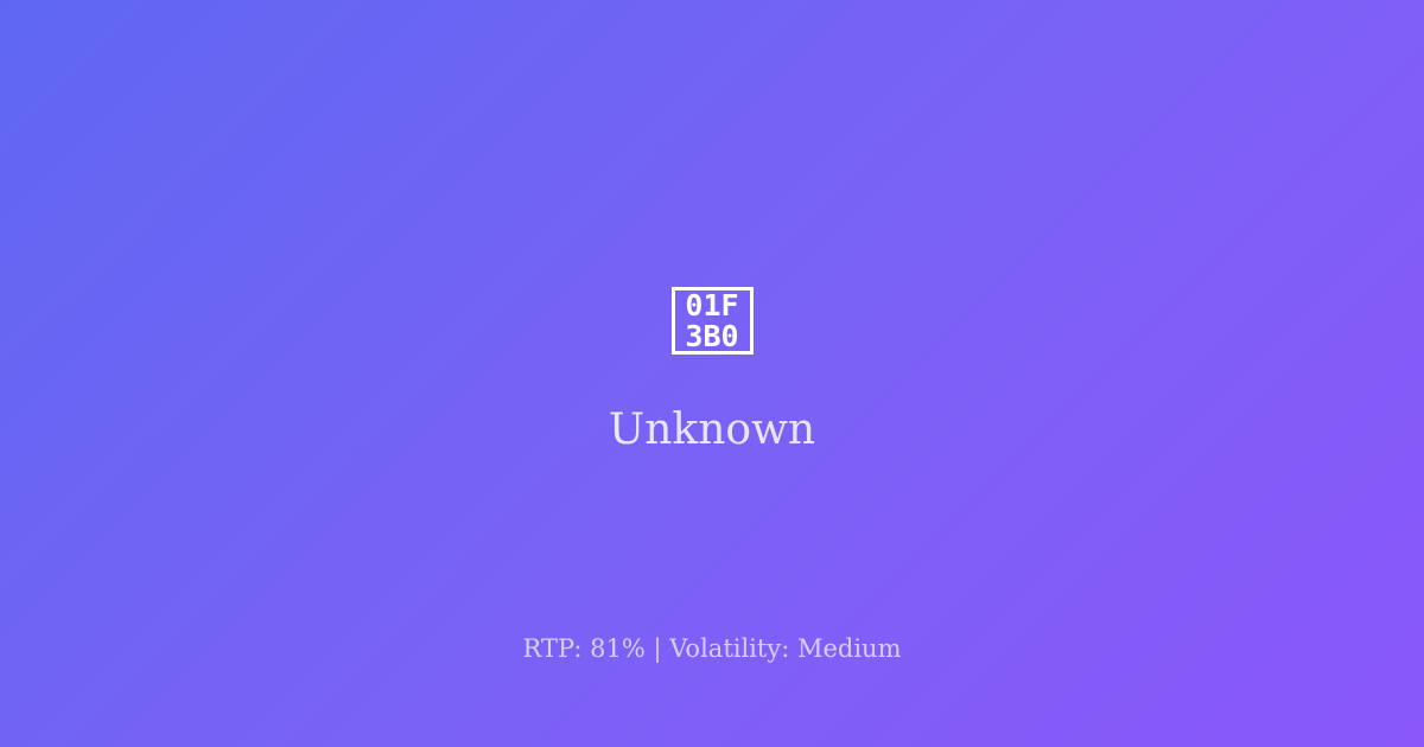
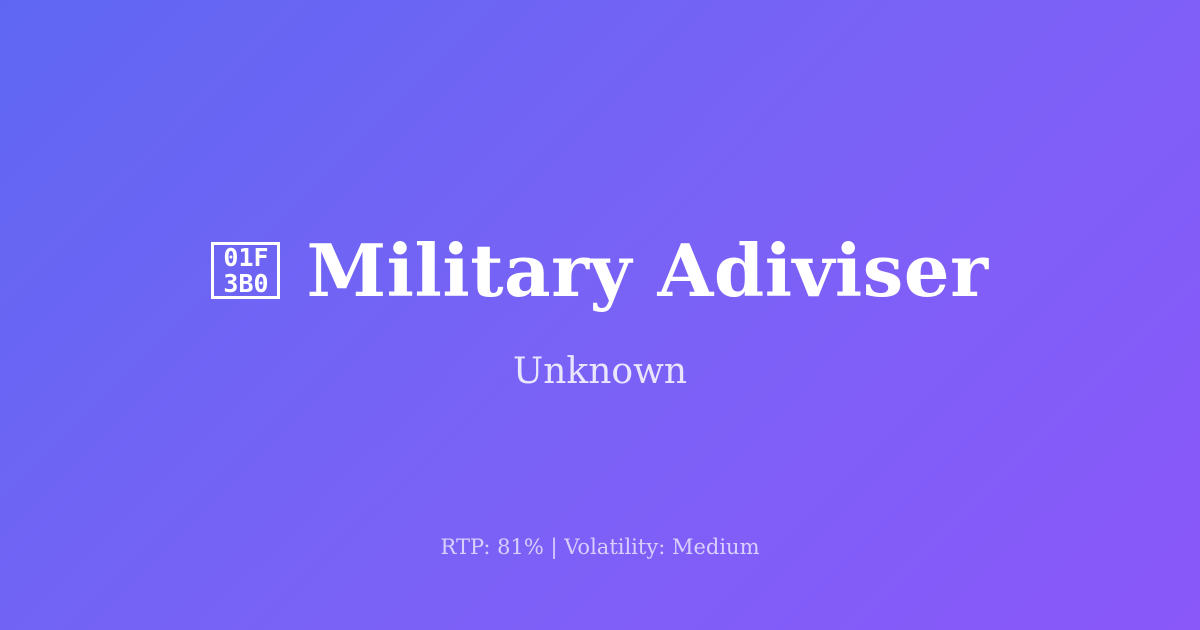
  01F
  3B0
+ Military Adiviser
  Unknown
  RTP: 81% | Volatility: Medium
